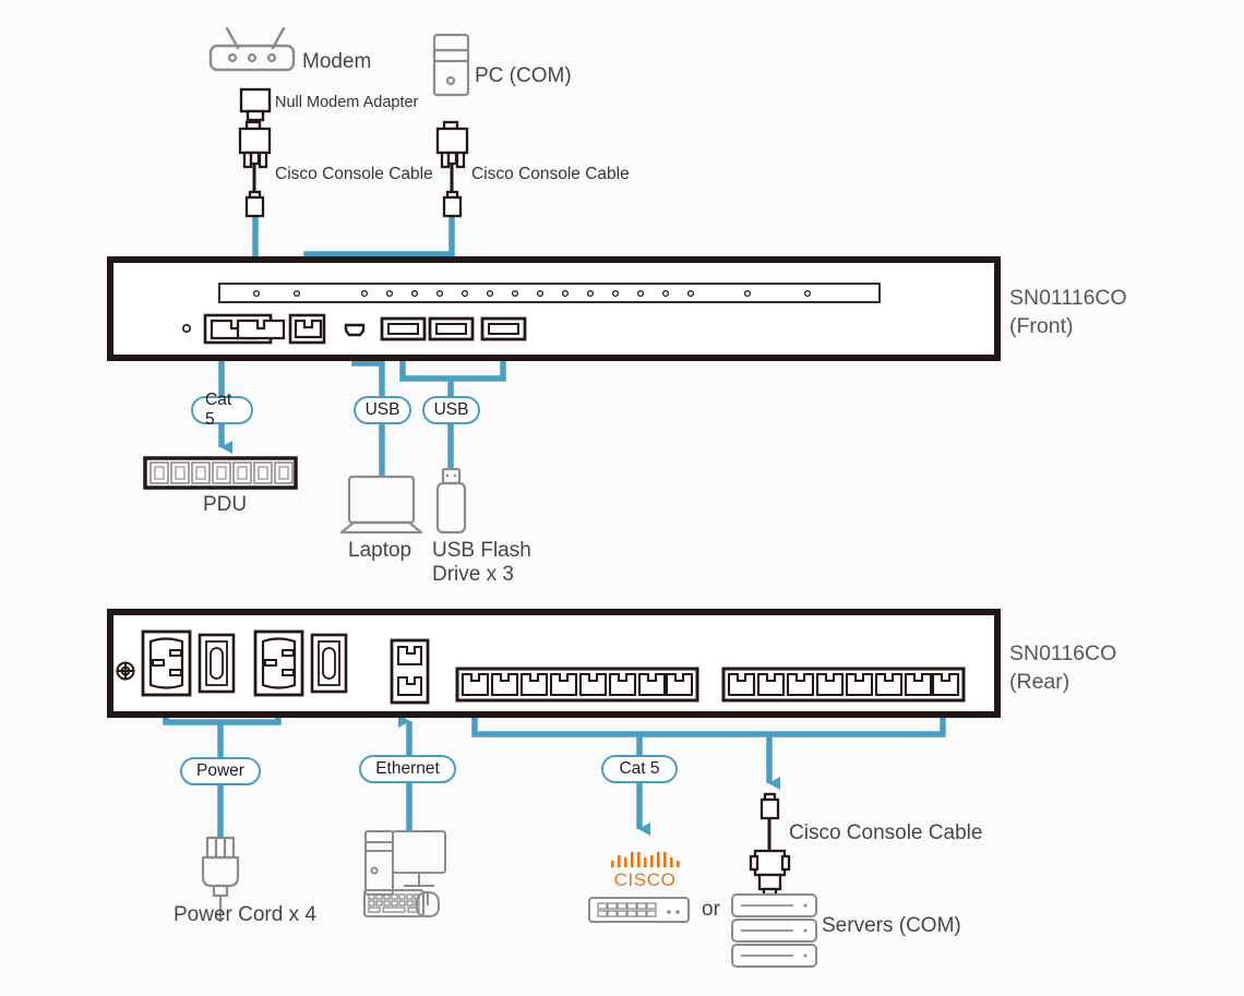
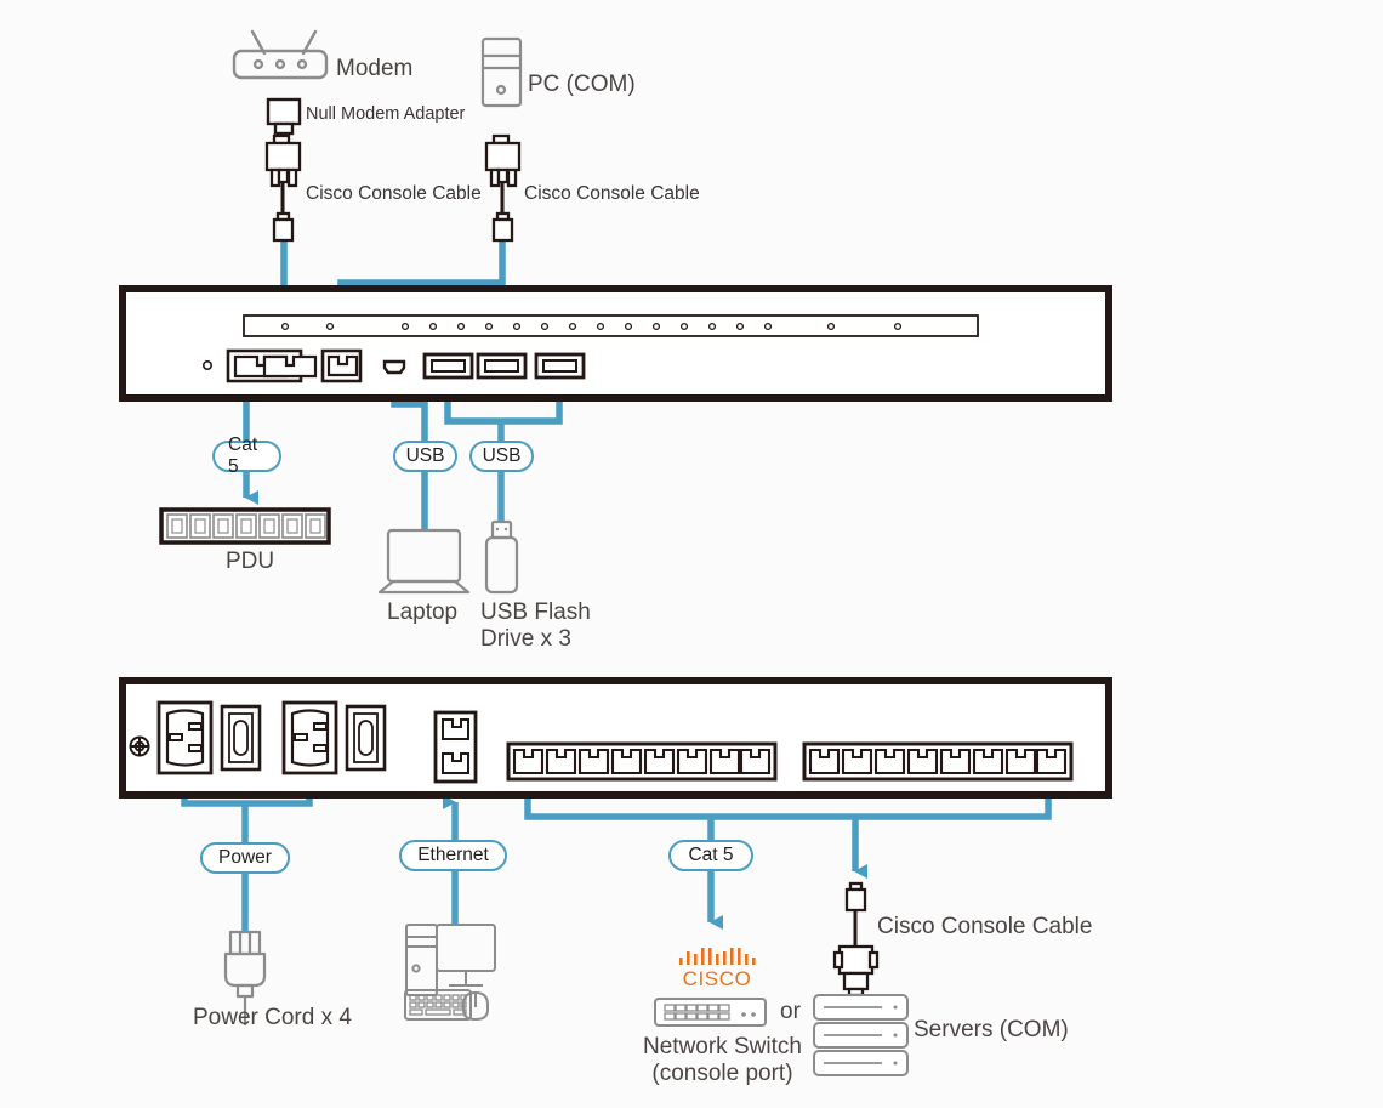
  Modem
  PC (COM)
  Null Modem Adapter
  Cisco Console Cable
  Cisco Console Cable
- SN01116CO
- (Front)
- SN0116CO
- (Rear)
  Cat 5
  USB
  USB
  PDU
  Laptop
  USB Flash
  Drive x 3
  Power
  Ethernet
  Cat 5
  Power Cord x 4
  Cisco Console Cable
  CISCO
+ Network Switch
+ (console port)
  or
  Servers (COM)
